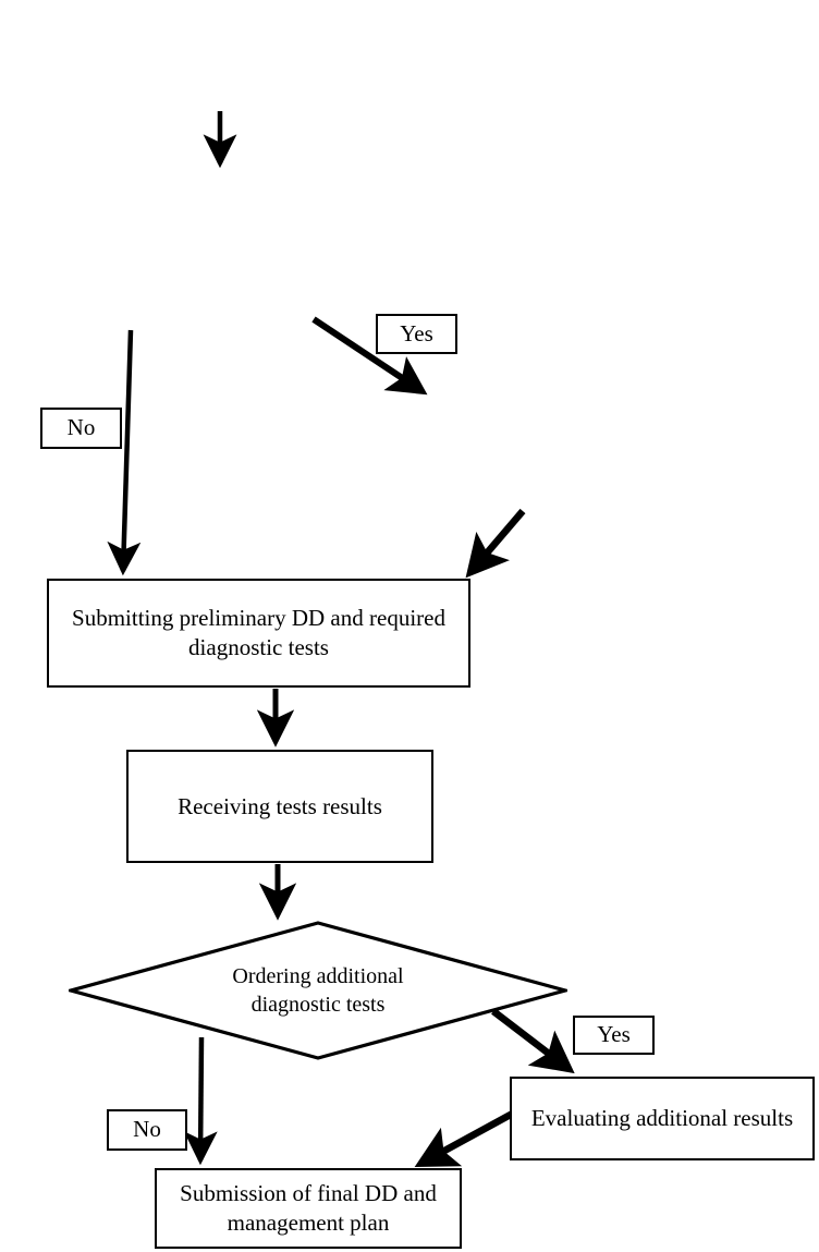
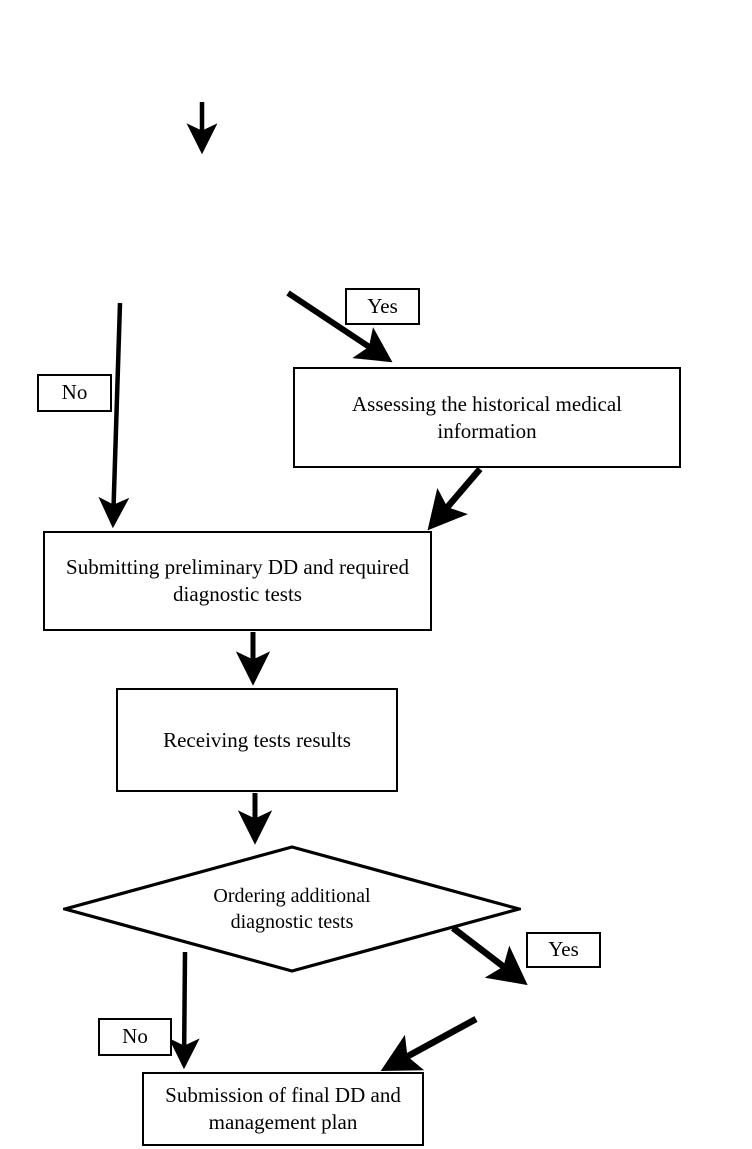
  Yes
  No
+ Assessing the historical medical
+ information
  Submitting preliminary DD and required
  diagnostic tests
  Receiving tests results
  Ordering additional
  diagnostic tests
  Yes
  No
- Evaluating additional results
  Submission of final DD and
  management plan
